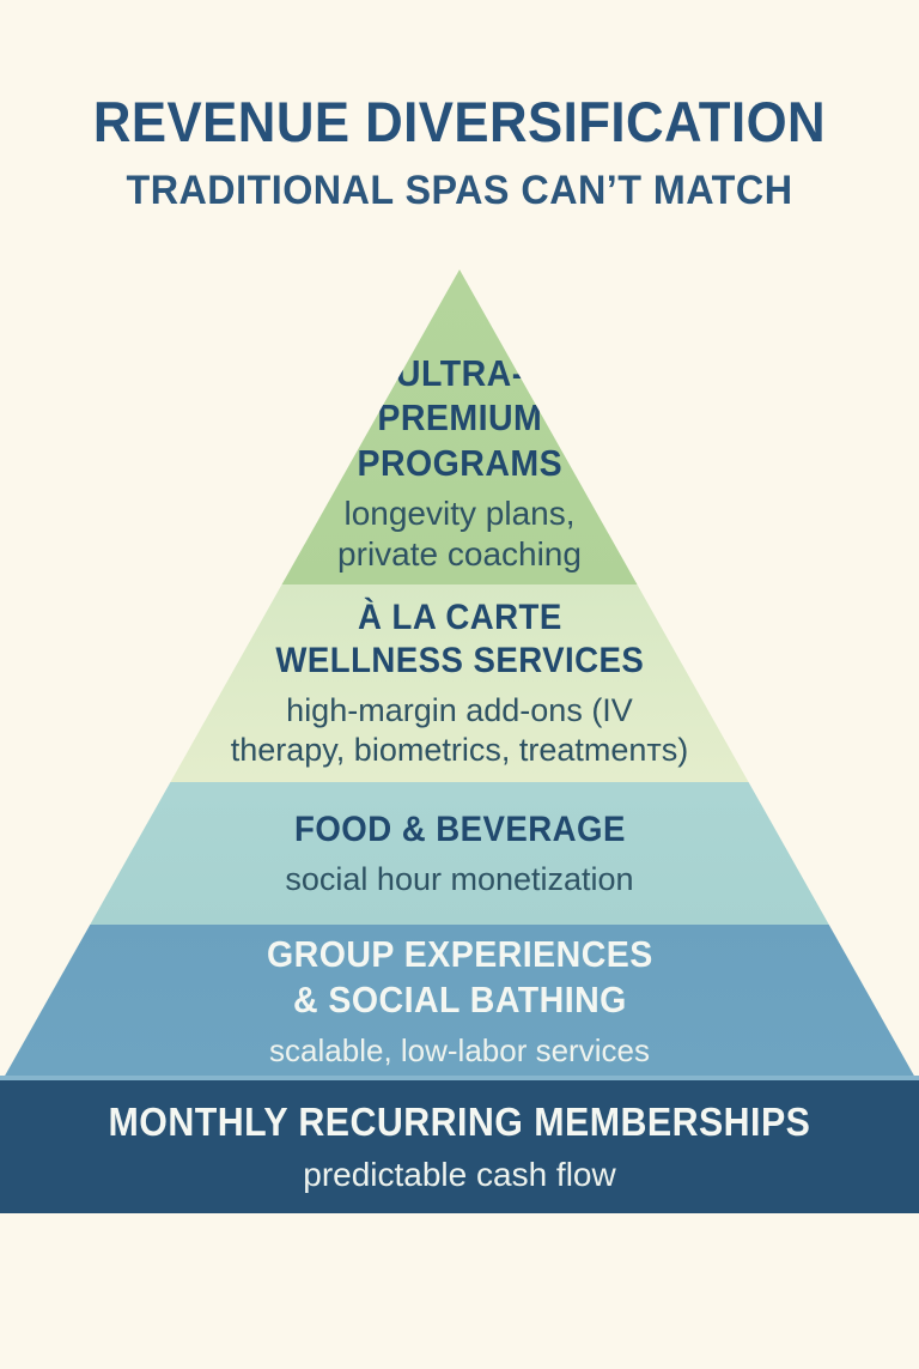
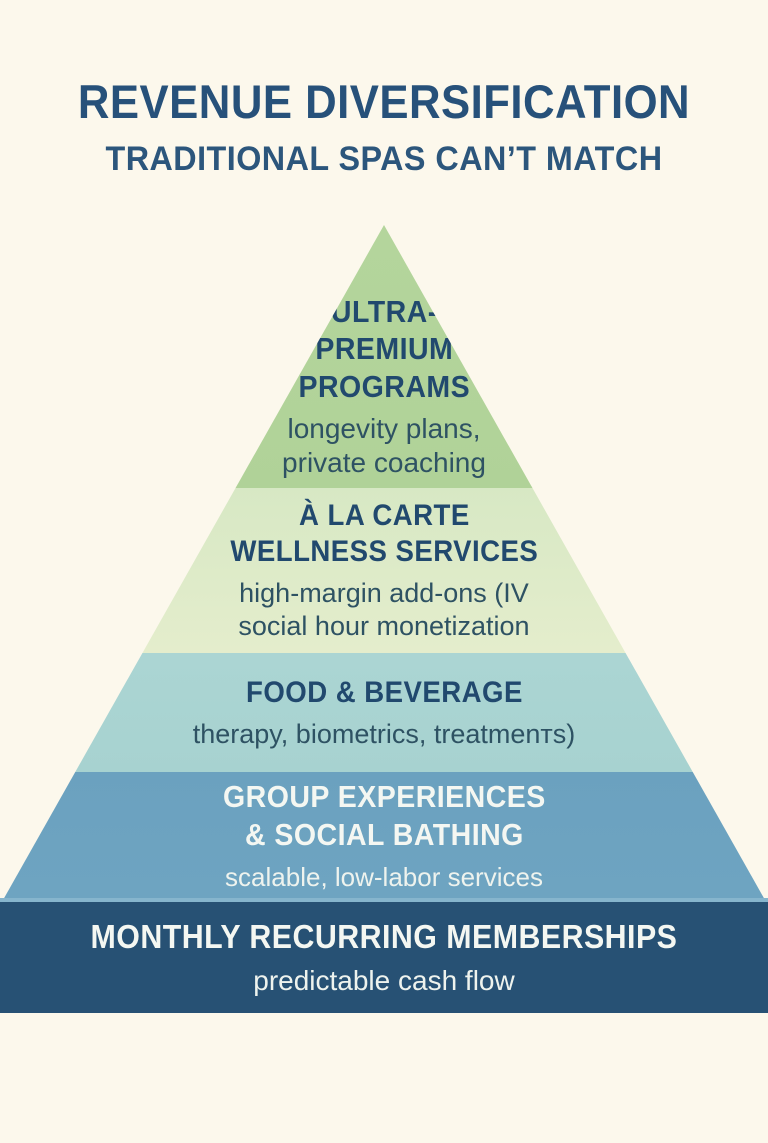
  REVENUE DIVERSIFICATION
  TRADITIONAL SPAS CAN’T MATCH
  ULTRA-
  PREMIUM
  PROGRAMS
  longevity plans,
  private coaching
  À LA CARTE
  WELLNESS SERVICES
  high-margin add-ons (IV
- therapy, biometrics, treatmenтs)
+ social hour monetization
  FOOD & BEVERAGE
- social hour monetization
+ therapy, biometrics, treatmenтs)
  GROUP EXPERIENCES
  & SOCIAL BATHING
  scalable, low-labor services
  MONTHLY RECURRING MEMBERSHIPS
  predictable cash flow
